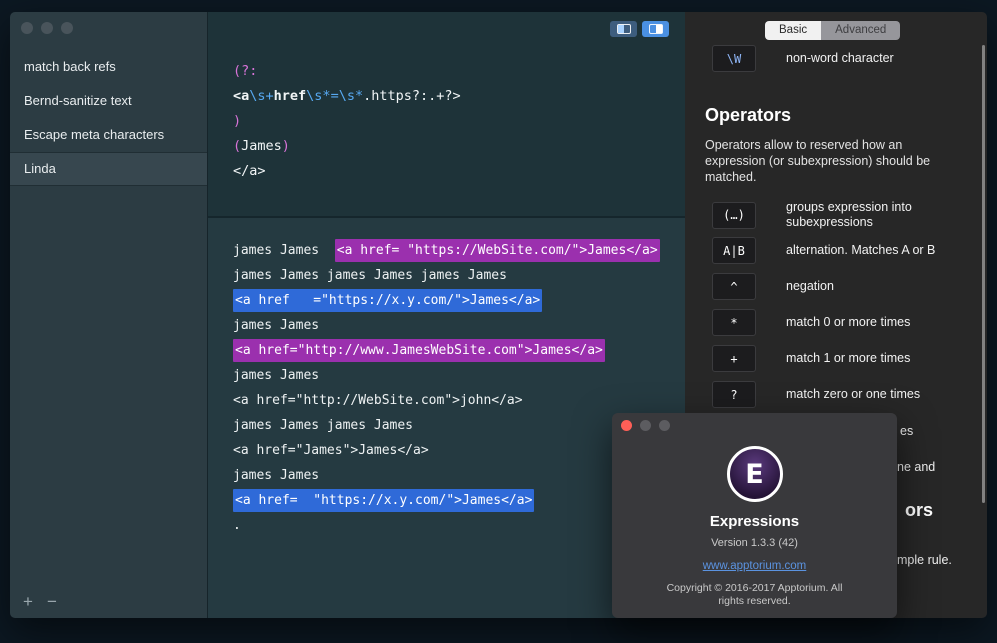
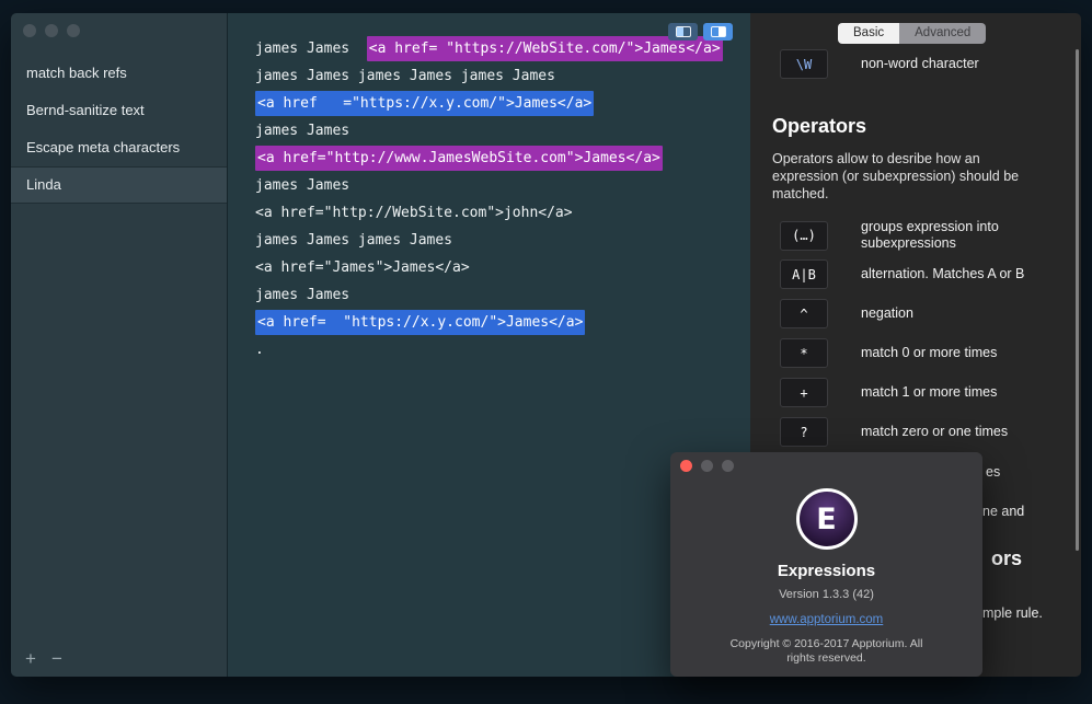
  match back refs
  Bernd-sanitize text
  Escape meta characters
  Linda
  +
  −
- (?:
- <a\s+href\s*=\s*.https?:.+?>
- )
- (James)
- </a>
  james James <a href= "https://WebSite.com/">James</a>
  james James james James james James
  <a href ="https://x.y.com/">James</a>
  james James
  <a href="http://www.JamesWebSite.com">James</a>
  james James
  <a href="http://WebSite.com">john</a>
  james James james James
  <a href="James">James</a>
  james James
  <a href= "https://x.y.com/">James</a>
  .
  Basic
  Advanced
  \W
  non-word character
  Operators
- Operators allow to reserved how an expression (or subexpression) should be matched.
+ Operators allow to desribe how an expression (or subexpression) should be matched.
  (…)
  groups expression into subexpressions
  A|B
  alternation. Matches A or B
  ^
  negation
  *
  match 0 or more times
  +
  match 1 or more times
  ?
  match zero or one times
  es
  ne and
  ors
  mple rule.
  E
  Expressions
  Version 1.3.3 (42)
  www.apptorium.com
  Copyright © 2016-2017 Apptorium. All
  rights reserved.
